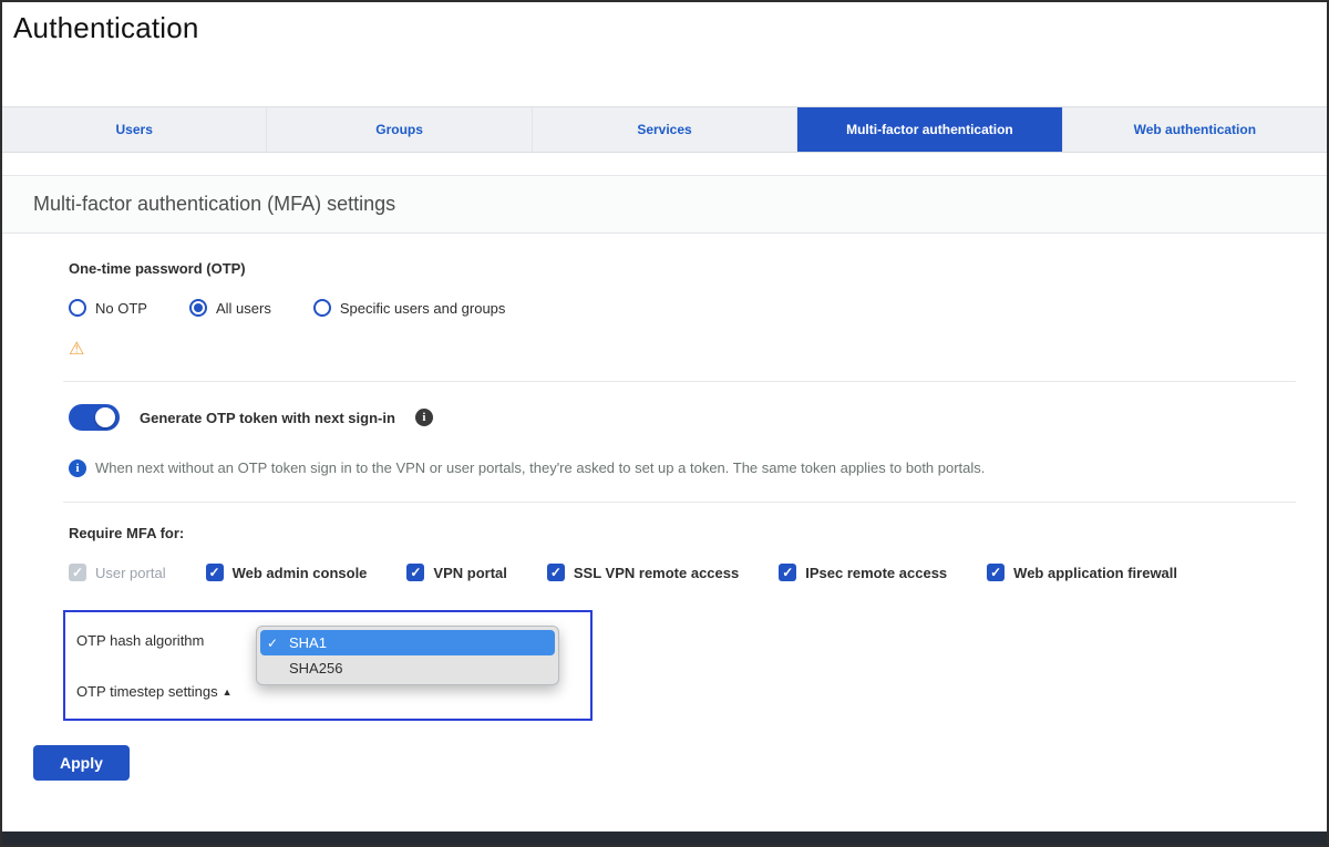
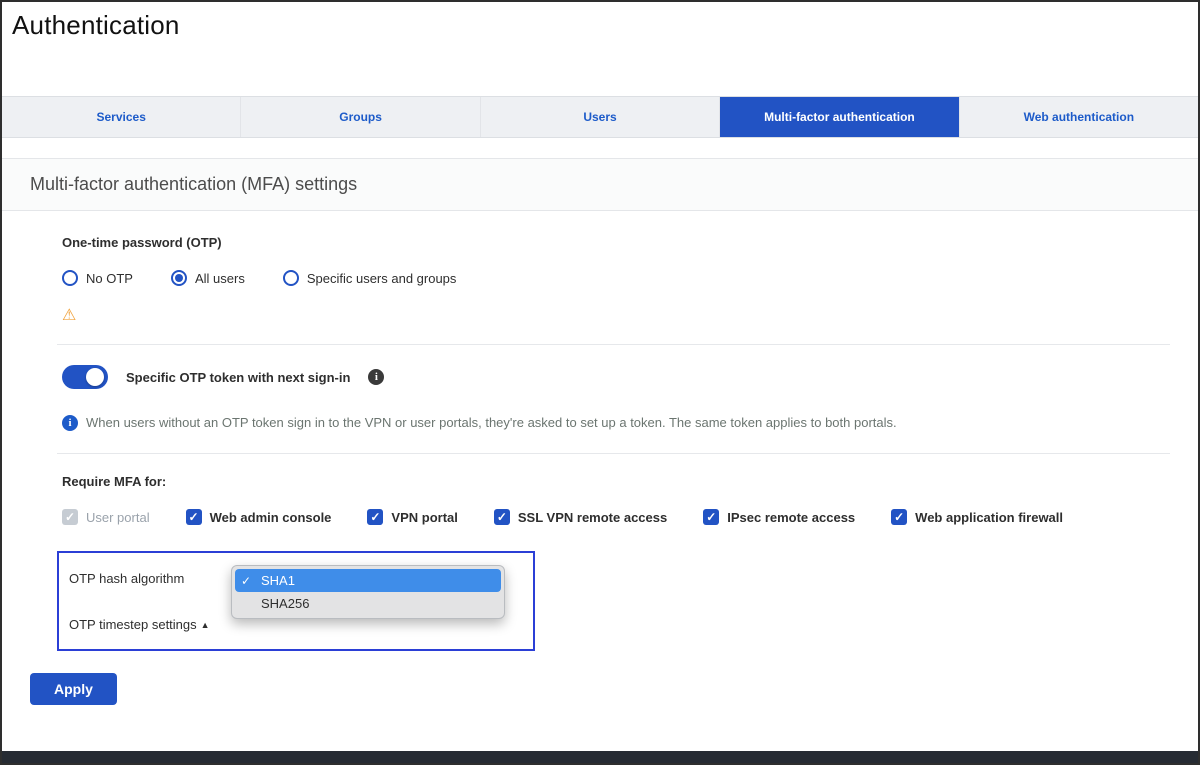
  Authentication
- Users
+ Services
  Groups
- Services
+ Users
  Multi-factor authentication
  Web authentication
  Multi-factor authentication (MFA) settings
  One-time password (OTP)
  No OTP
  All users
  Specific users and groups
  ⚠
- Generate OTP token with next sign-in
+ Specific OTP token with next sign-in
  i
  i
- When next without an OTP token sign in to the VPN or user portals, they're asked to set up a token. The same token applies to both portals.
+ When users without an OTP token sign in to the VPN or user portals, they're asked to set up a token. The same token applies to both portals.
  Require MFA for:
  ✓
  User portal
  ✓
  Web admin console
  ✓
  VPN portal
  ✓
  SSL VPN remote access
  ✓
  IPsec remote access
  ✓
  Web application firewall
  OTP hash algorithm
  OTP timestep settings
  ▲
  ✓
  SHA1
  SHA256
  Apply
